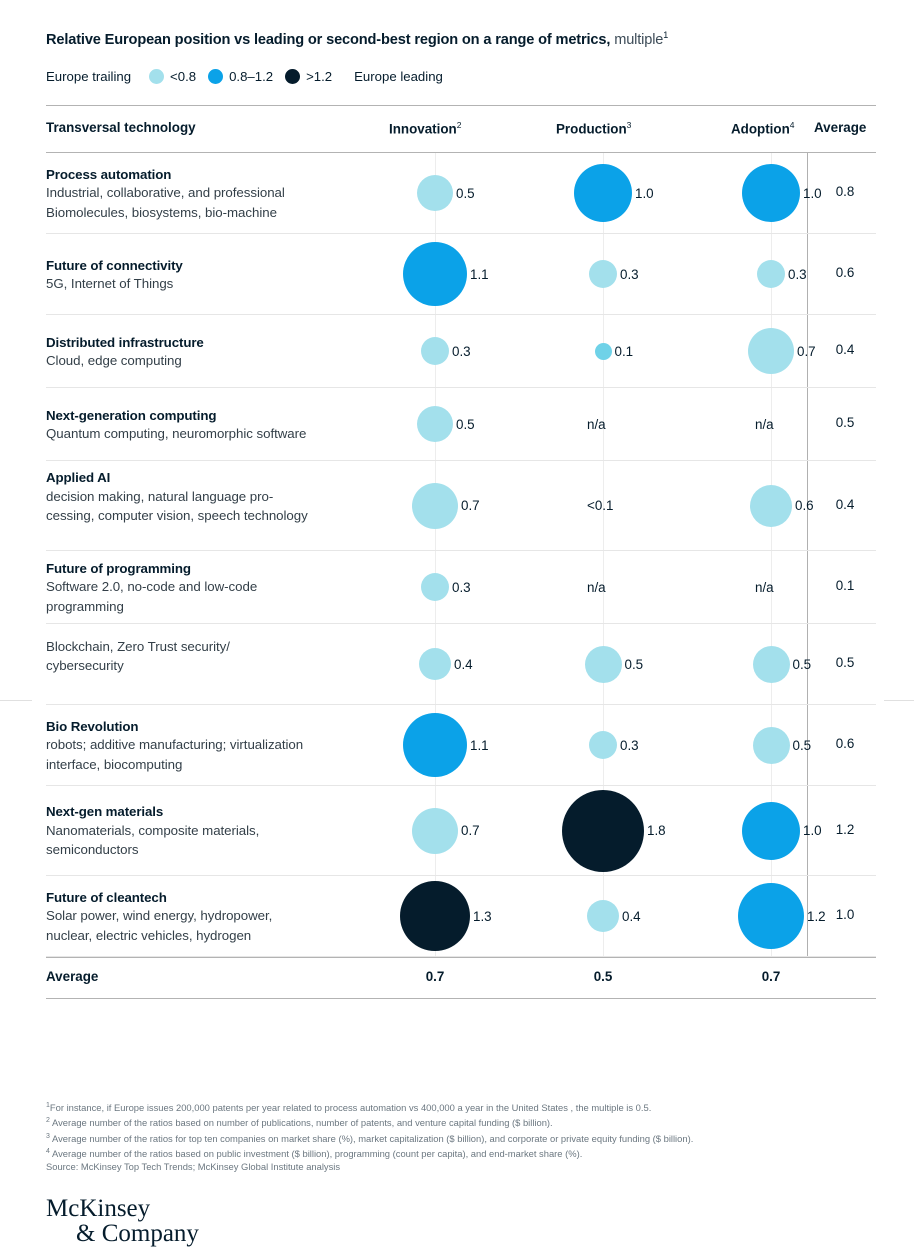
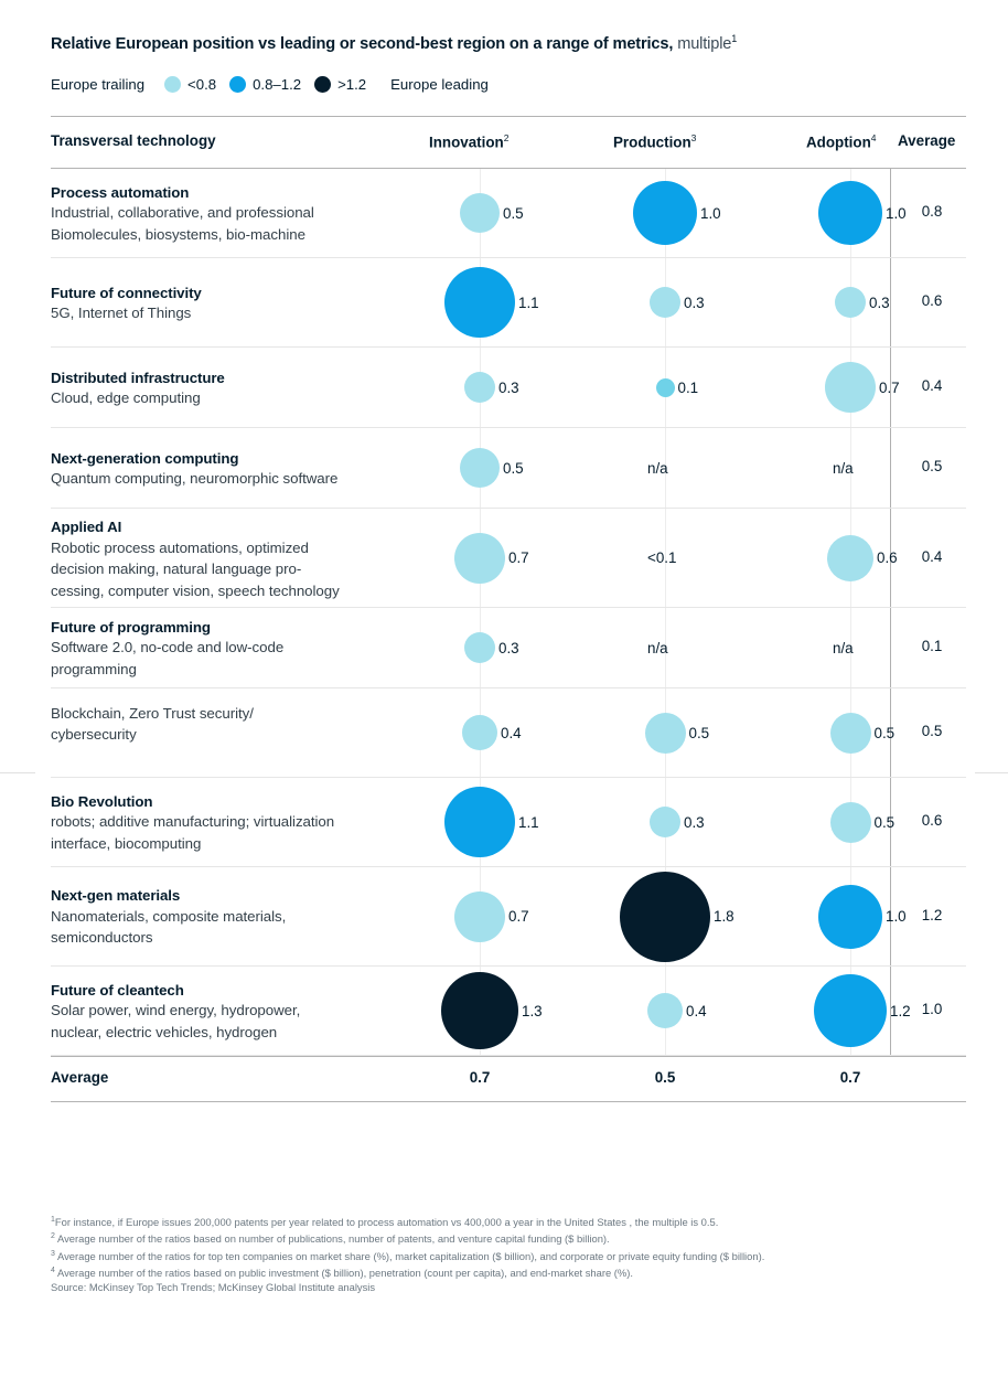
  Relative European position vs leading or second-best region on a range of metrics, multiple1
  Europe trailing
  <0.8
  0.8–1.2
  >1.2
  Europe leading
  Transversal technology
  Innovation2
  Production3
  Adoption4
  Average
  Process automation
  Industrial, collaborative, and professional
  Biomolecules, biosystems, bio-machine
  0.5
  1.0
  1.0
  0.8
  Future of connectivity
  5G, Internet of Things
  1.1
  0.3
  0.3
  0.6
  Distributed infrastructure
  Cloud, edge computing
  0.3
  0.1
  0.7
  0.4
  Next-generation computing
  Quantum computing, neuromorphic software
  0.5
  n/a
  n/a
  0.5
  Applied AI
+ Robotic process automations, optimized
  decision making, natural language pro-
  cessing, computer vision, speech technology
  0.7
  <0.1
  0.6
  0.4
  Future of programming
  Software 2.0, no-code and low-code
  programming
  0.3
  n/a
  n/a
  0.1
  Blockchain, Zero Trust security/
  cybersecurity
  0.4
  0.5
  0.5
  0.5
  Bio Revolution
  robots; additive manufacturing; virtualization
  interface, biocomputing
  1.1
  0.3
  0.5
  0.6
  Next-gen materials
  Nanomaterials, composite materials,
  semiconductors
  0.7
  1.8
  1.0
  1.2
  Future of cleantech
  Solar power, wind energy, hydropower,
  nuclear, electric vehicles, hydrogen
  1.3
  0.4
  1.2
  1.0
  Average
  0.7
  0.5
  0.7
  For instance, if Europe issues 200,000 patents per year related to process automation vs 400,000 a year in the United States , the multiple is 0.5.
  Average number of the ratios based on number of publications, number of patents, and venture capital funding ($ billion).
  Average number of the ratios for top ten companies on market share (%), market capitalization ($ billion), and corporate or private equity funding ($ billion).
- Average number of the ratios based on public investment ($ billion), programming (count per capita), and end-market share (%).
+ Average number of the ratios based on public investment ($ billion), penetration (count per capita), and end-market share (%).
  Source: McKinsey Top Tech Trends; McKinsey Global Institute analysis
- McKinsey
- & Company
